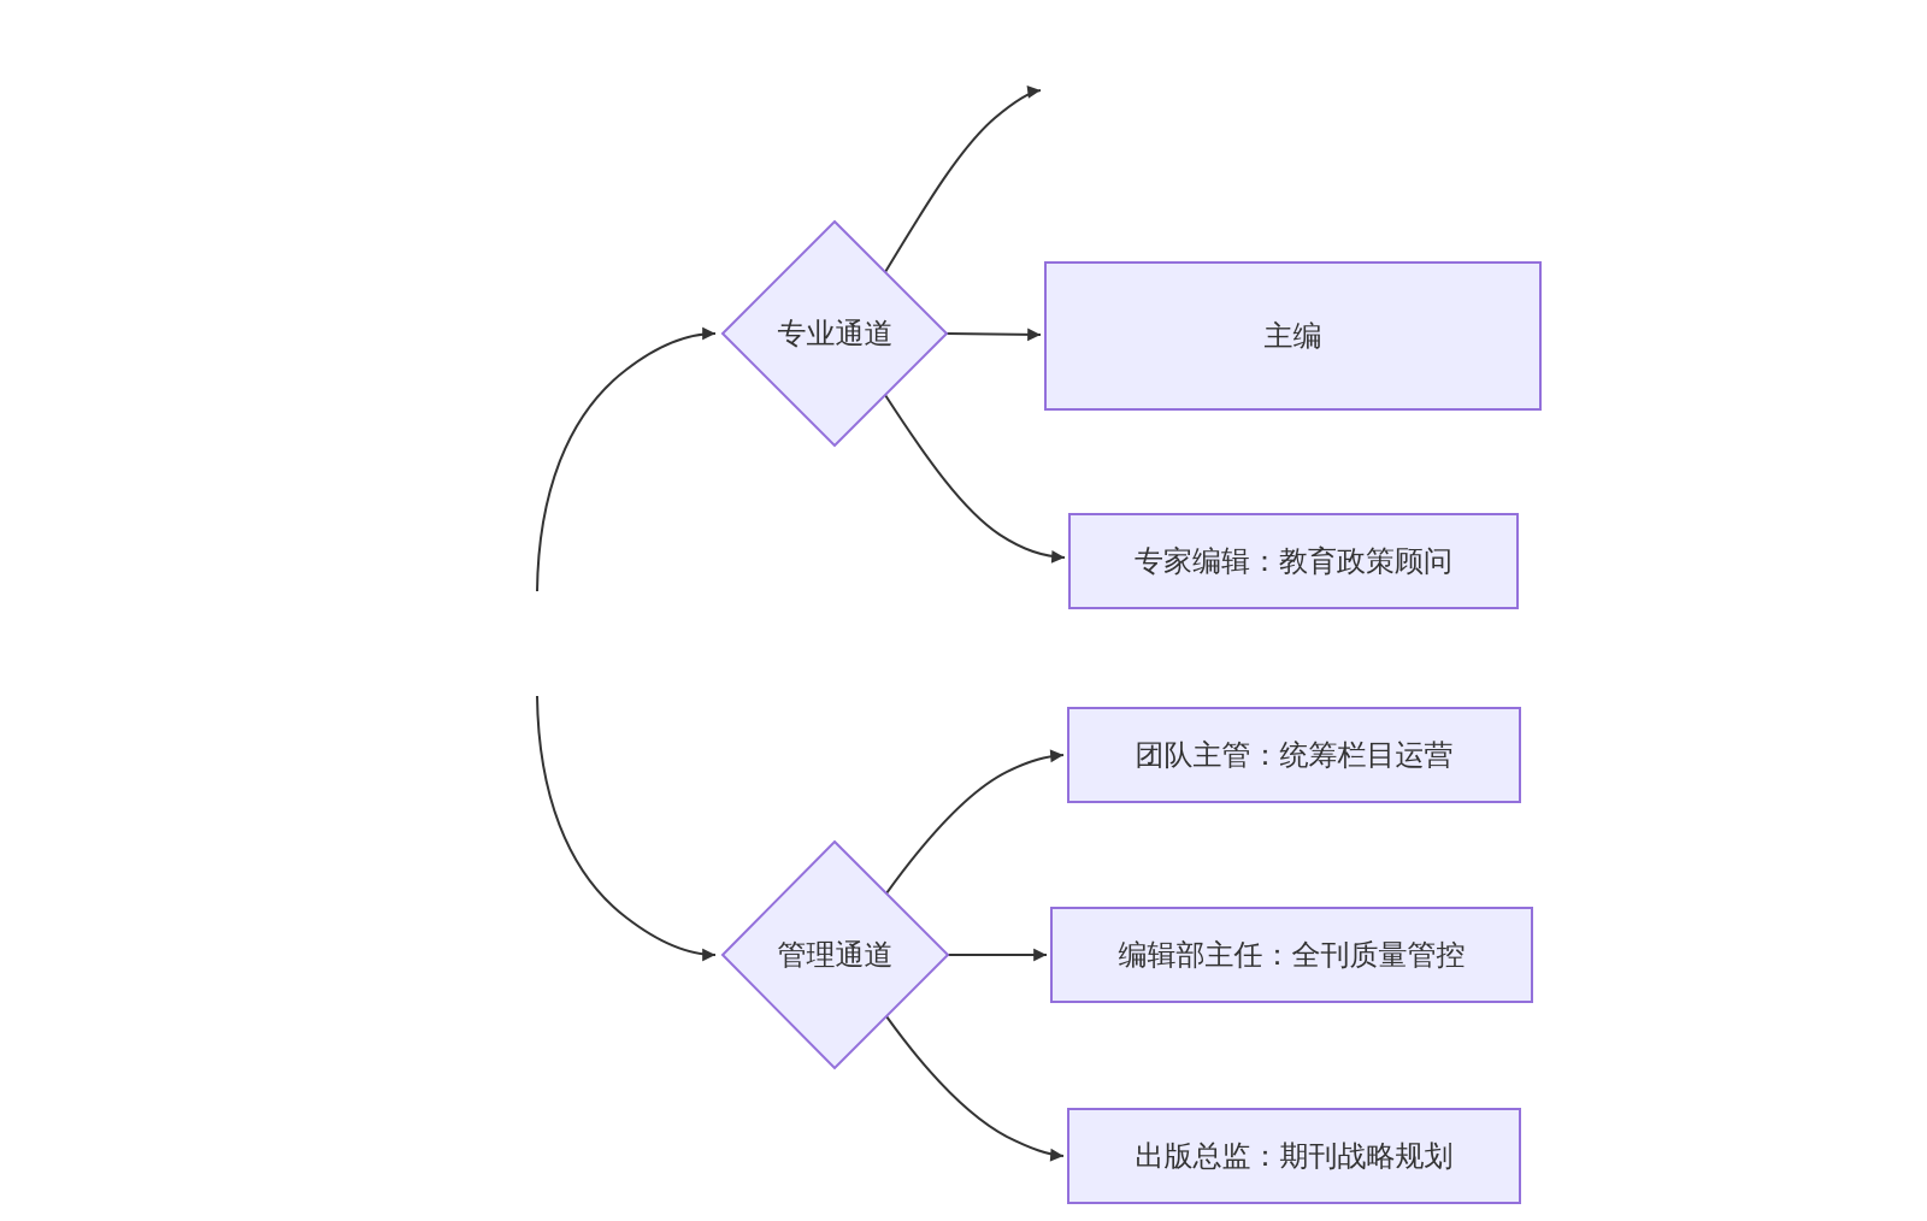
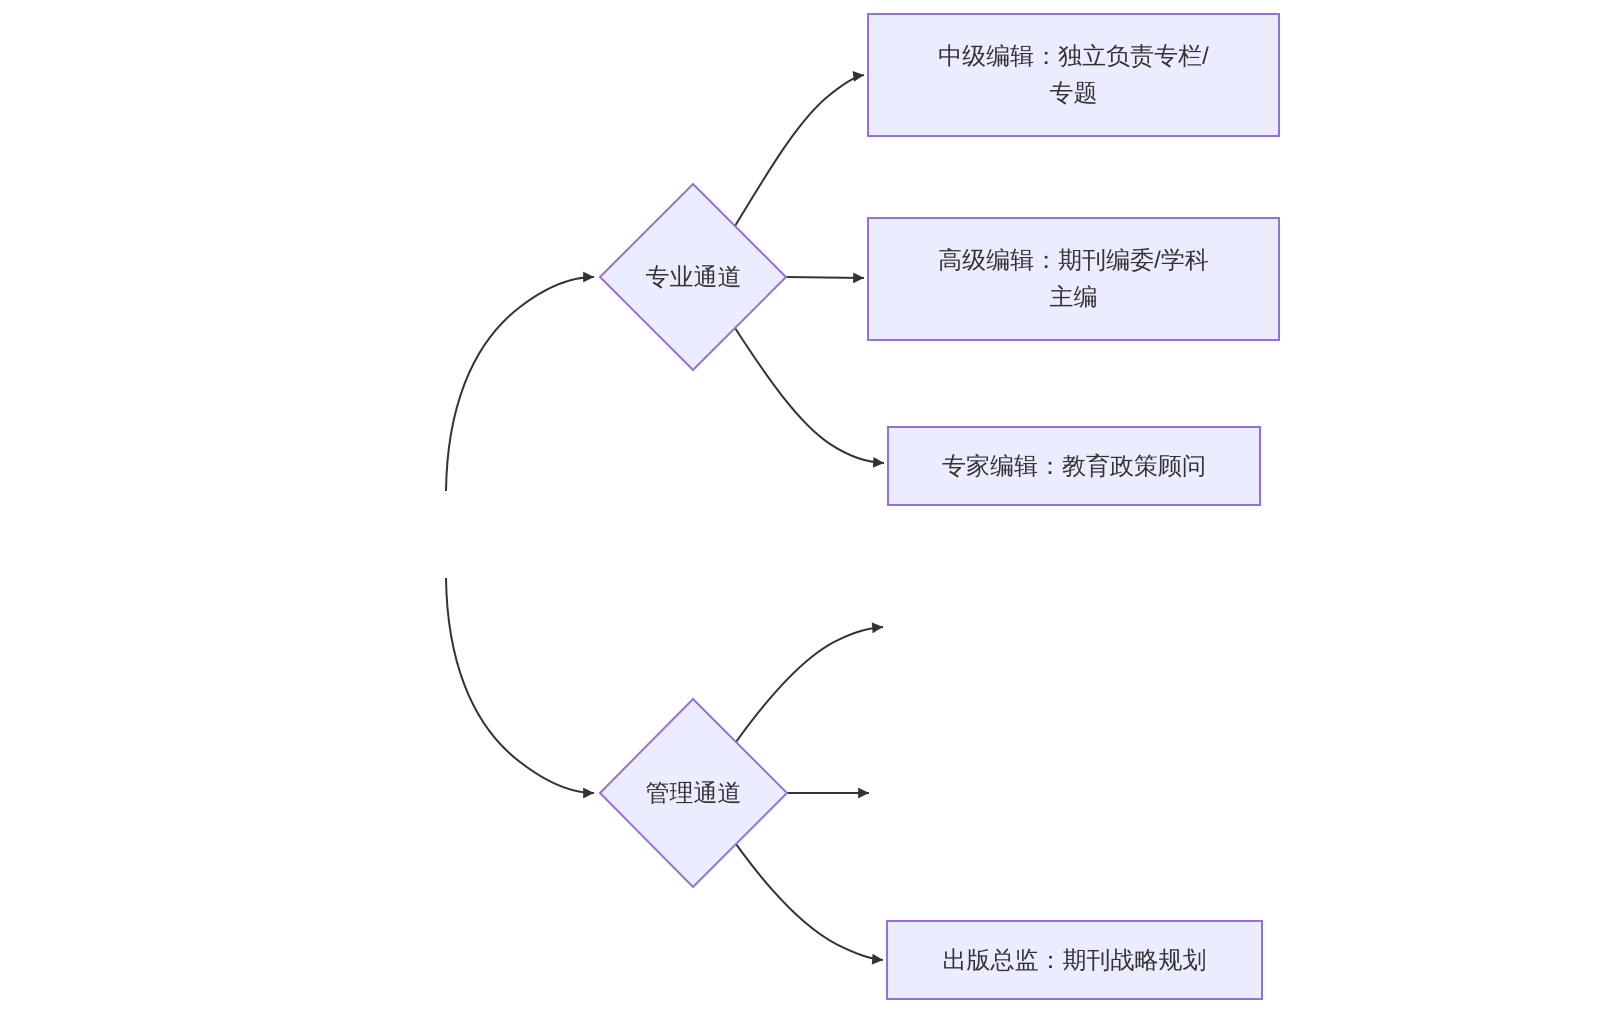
  专业通道
  管理通道
+ 中级编辑：独立负责专栏/
+ 专题
+ 高级编辑：期刊编委/学科
  主编
  专家编辑：教育政策顾问
- 团队主管：统筹栏目运营
- 编辑部主任：全刊质量管控
  出版总监：期刊战略规划
